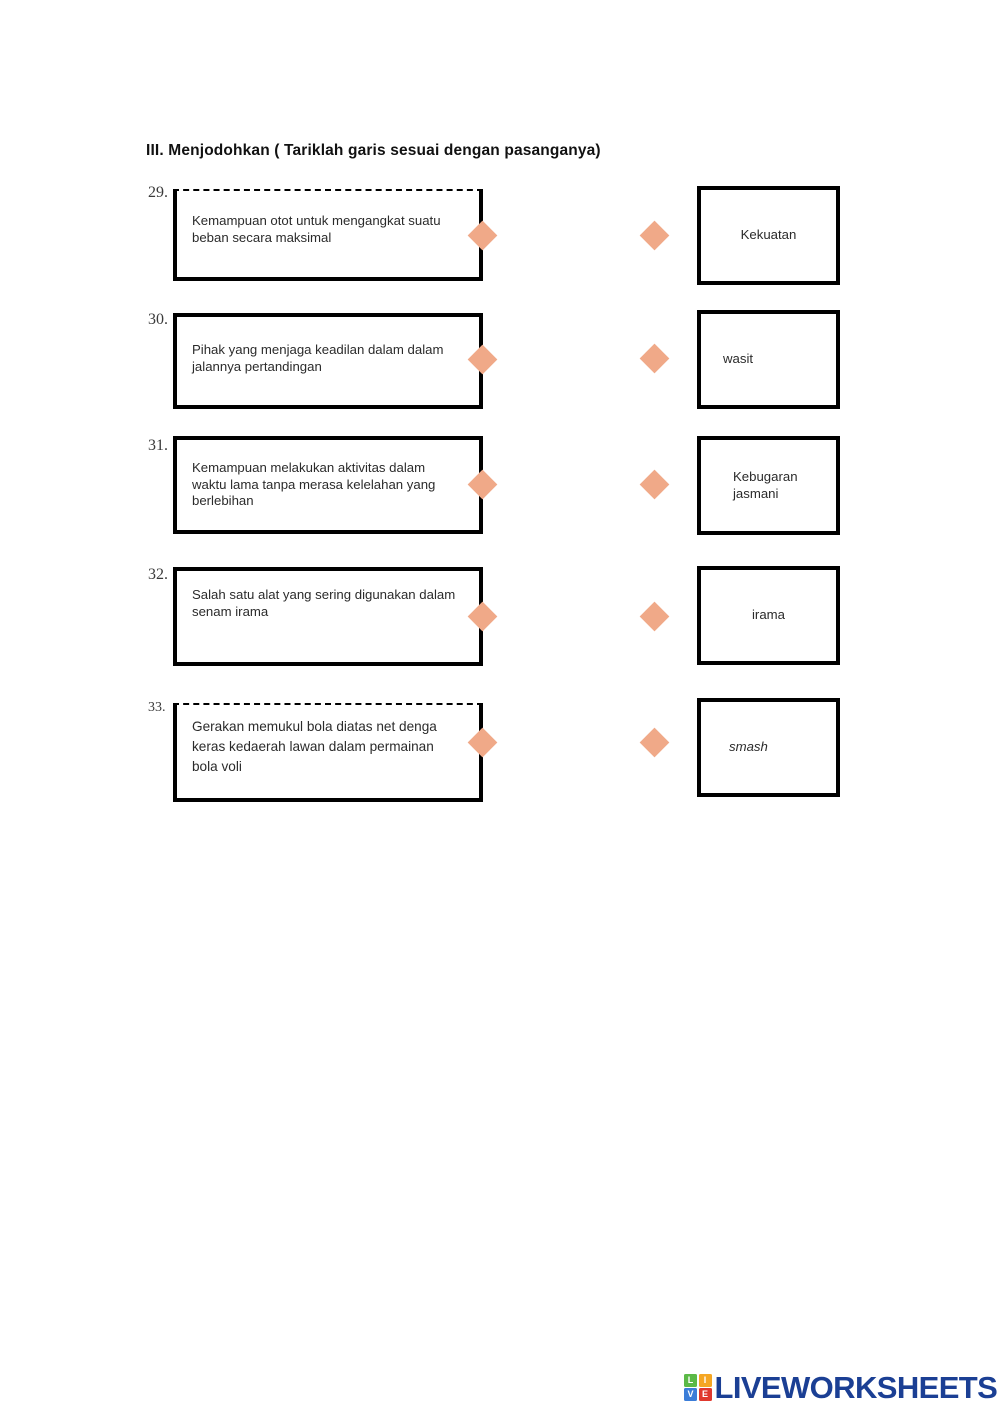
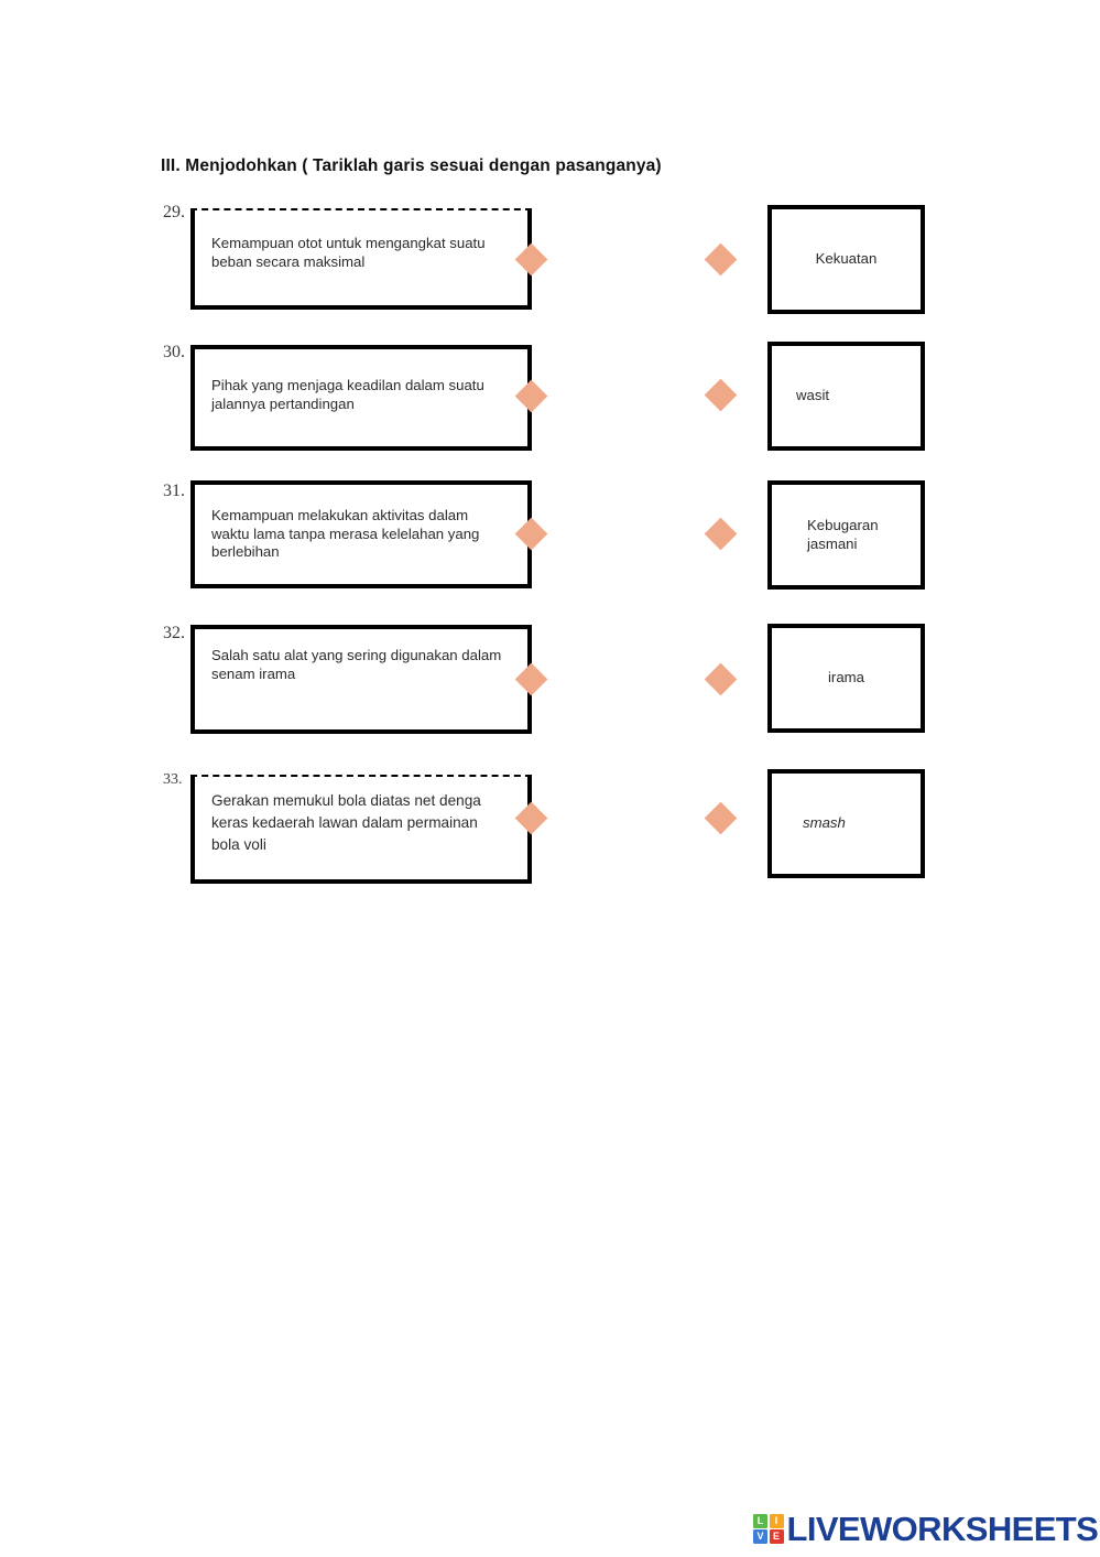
  III. Menjodohkan ( Tariklah garis sesuai dengan pasanganya)
  29.
  Kemampuan otot untuk mengangkat suatu beban secara maksimal
  Kekuatan
  30.
- Pihak yang menjaga keadilan dalam dalam jalannya pertandingan
+ Pihak yang menjaga keadilan dalam suatu jalannya pertandingan
  wasit
  31.
  Kemampuan melakukan aktivitas dalam waktu lama tanpa merasa kelelahan yang berlebihan
  Kebugaran jasmani
  32.
  Salah satu alat yang sering digunakan dalam senam irama
  irama
  33.
  Gerakan memukul bola diatas net denga keras kedaerah lawan dalam permainan bola voli
  smash
  L
  I
  V
  E
  LIVEWORKSHEETS
